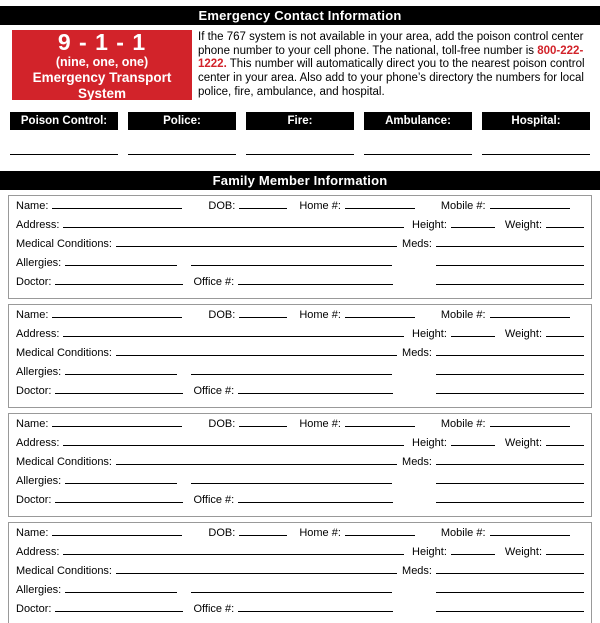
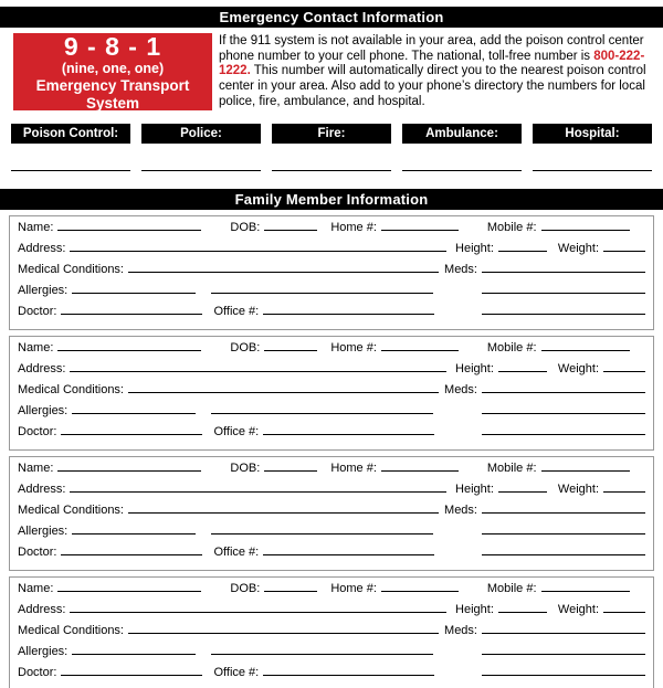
  Emergency Contact Information
- 9 - 1 - 1
+ 9 - 8 - 1
  (nine, one, one)
  Emergency Transport System
- If the 767 system is not available in your area, add the poison control center phone number to your cell phone. The national, toll-free number is 800-222-1222. This number will automatically direct you to the nearest poison control center in your area. Also add to your phone’s directory the numbers for local police, fire, ambulance, and hospital.
+ If the 911 system is not available in your area, add the poison control center phone number to your cell phone. The national, toll-free number is 800-222-1222. This number will automatically direct you to the nearest poison control center in your area. Also add to your phone’s directory the numbers for local police, fire, ambulance, and hospital.
  Poison Control:
  Police:
  Fire:
  Ambulance:
  Hospital:
  Family Member Information
  Name:
  DOB:
  Home #:
  Mobile #:
  Address:
  Height:
  Weight:
  Medical Conditions:
  Meds:
  Allergies:
  Doctor:
  Office #:
  Name:
  DOB:
  Home #:
  Mobile #:
  Address:
  Height:
  Weight:
  Medical Conditions:
  Meds:
  Allergies:
  Doctor:
  Office #:
  Name:
  DOB:
  Home #:
  Mobile #:
  Address:
  Height:
  Weight:
  Medical Conditions:
  Meds:
  Allergies:
  Doctor:
  Office #:
  Name:
  DOB:
  Home #:
  Mobile #:
  Address:
  Height:
  Weight:
  Medical Conditions:
  Meds:
  Allergies:
  Doctor:
  Office #:
